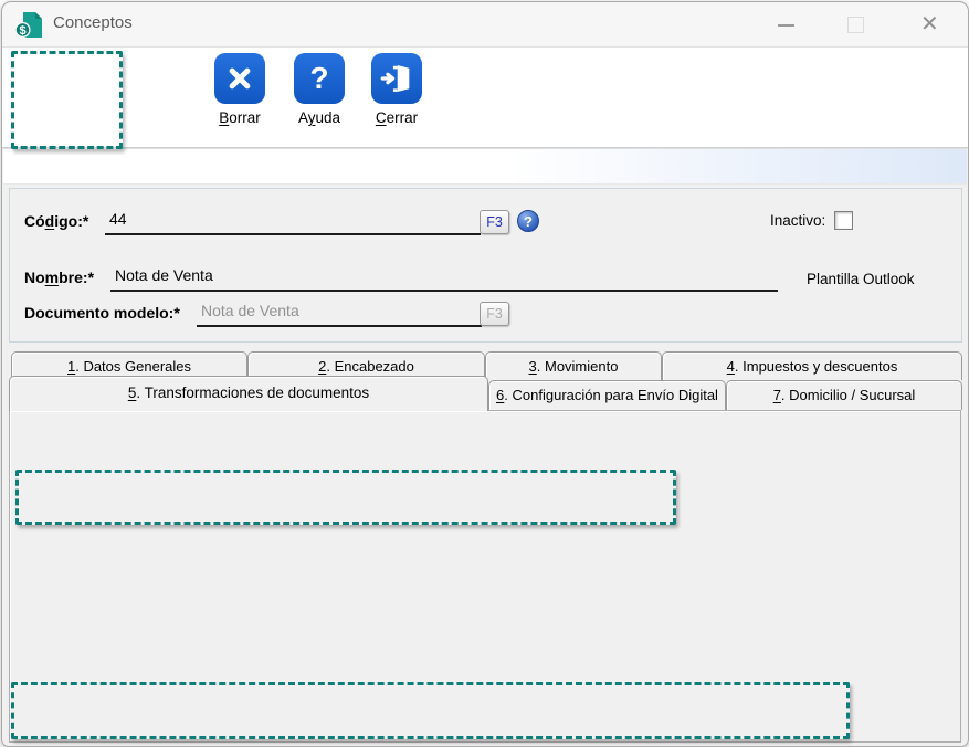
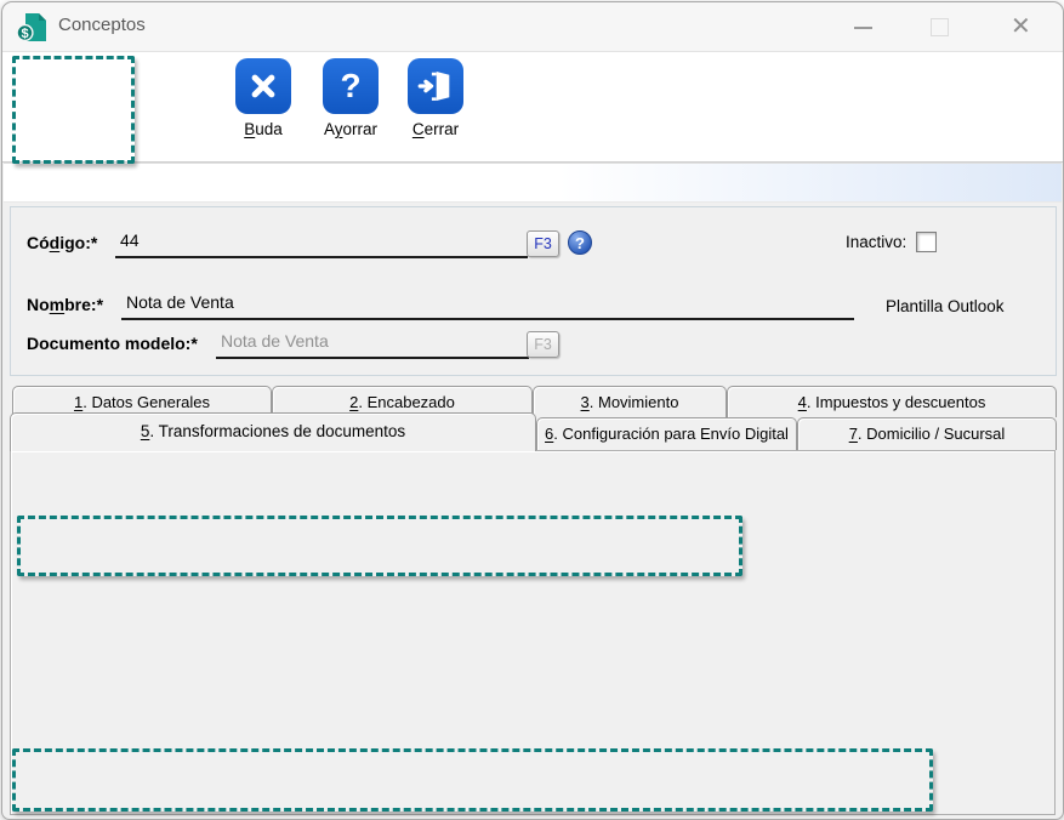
  $
  Conceptos
  ✕
- Borrar
+ Buda
  ?
- Ayuda
+ Ayorrar
  Cerrar
  Código:*
  44
  F3
  ?
  Inactivo:
  Nombre:*
  Nota de Venta
  Plantilla Outlook
  Documento modelo:*
  Nota de Venta
  F3
  1. Datos Generales
  2. Encabezado
  3. Movimiento
  4. Impuestos y descuentos
  5. Transformaciones de documentos
  6. Configuración para Envío Digital
  7. Domicilio / Sucursal
